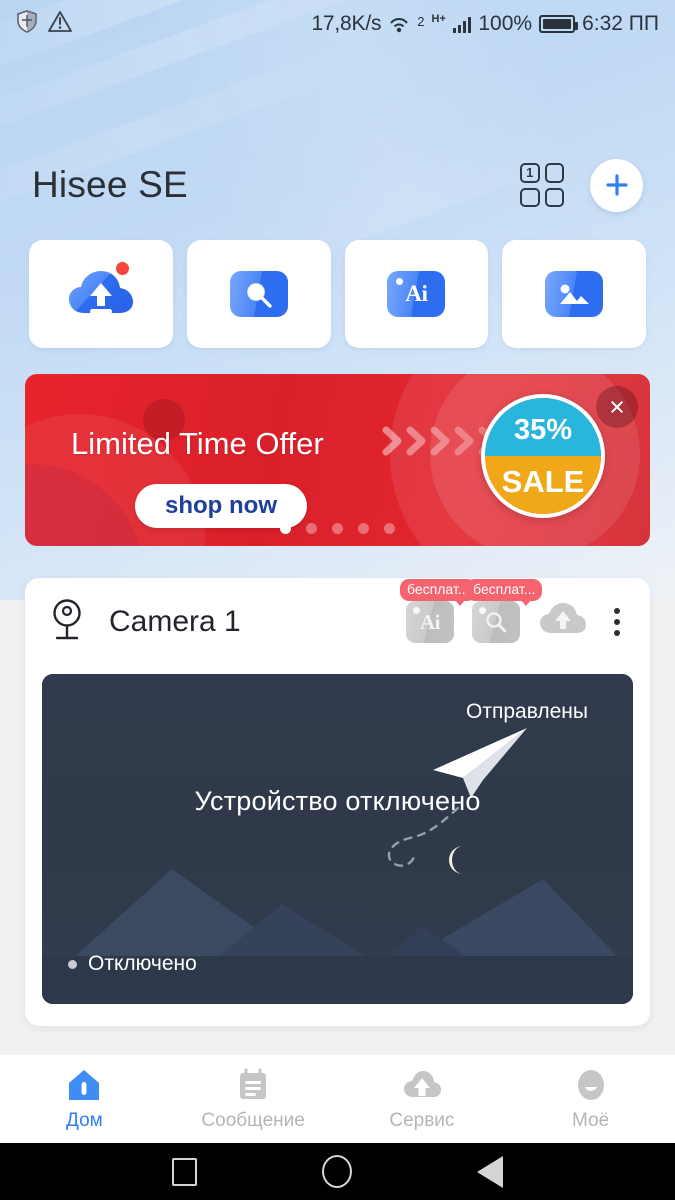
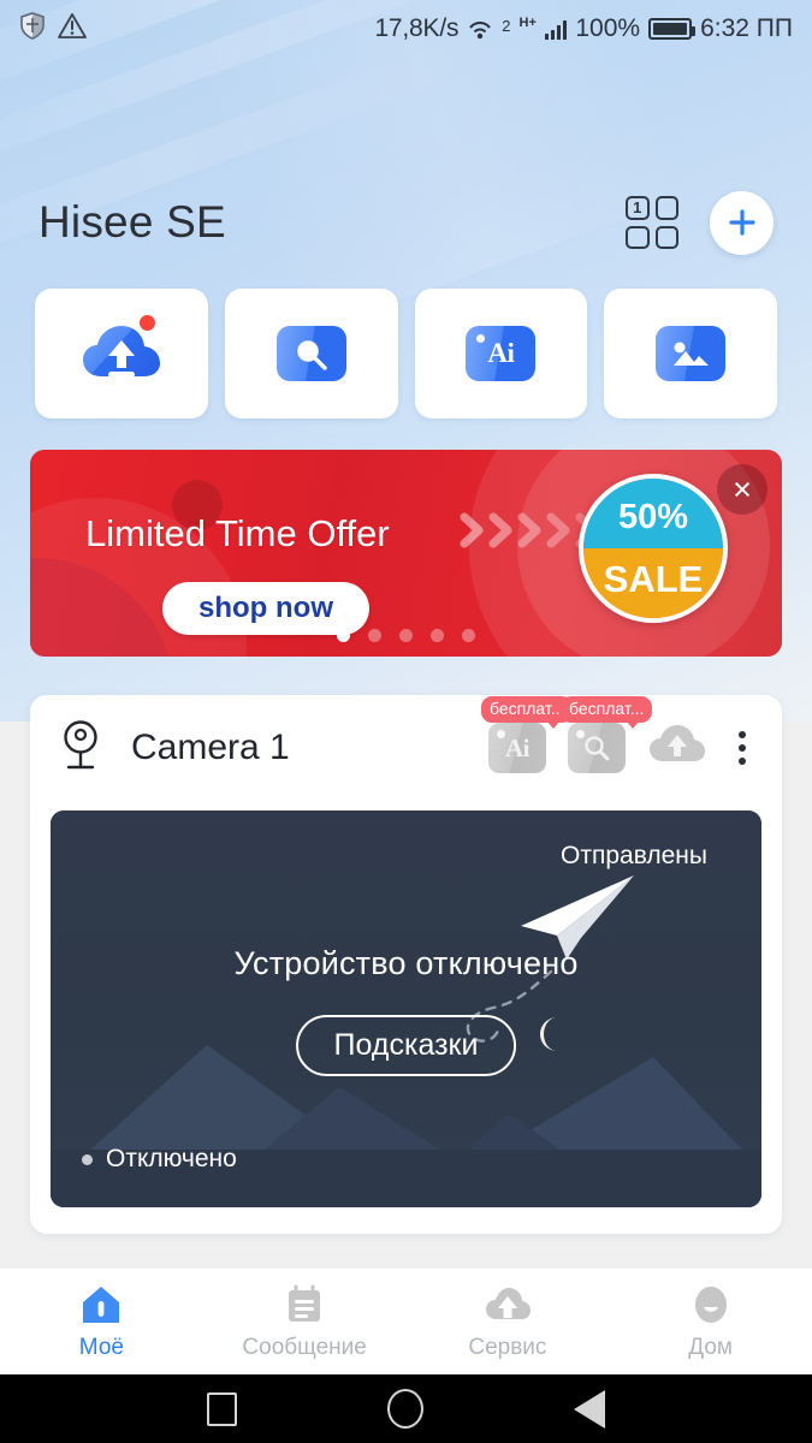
  17,8K/s
  2
  H+
  100%
  6:32 ПП
  Hisee SE
  1
  Ai
  Limited Time Offer
  shop now
- 35%
+ 50%
  SALE
  ×
  Camera 1
  Ai
  бесплат..
  бесплат...
  Отправлены
  Устройство отключено
+ Подсказки
  Отключено
- Дом
+ Моё
  Сообщение
  Сервис
- Моё
+ Дом
